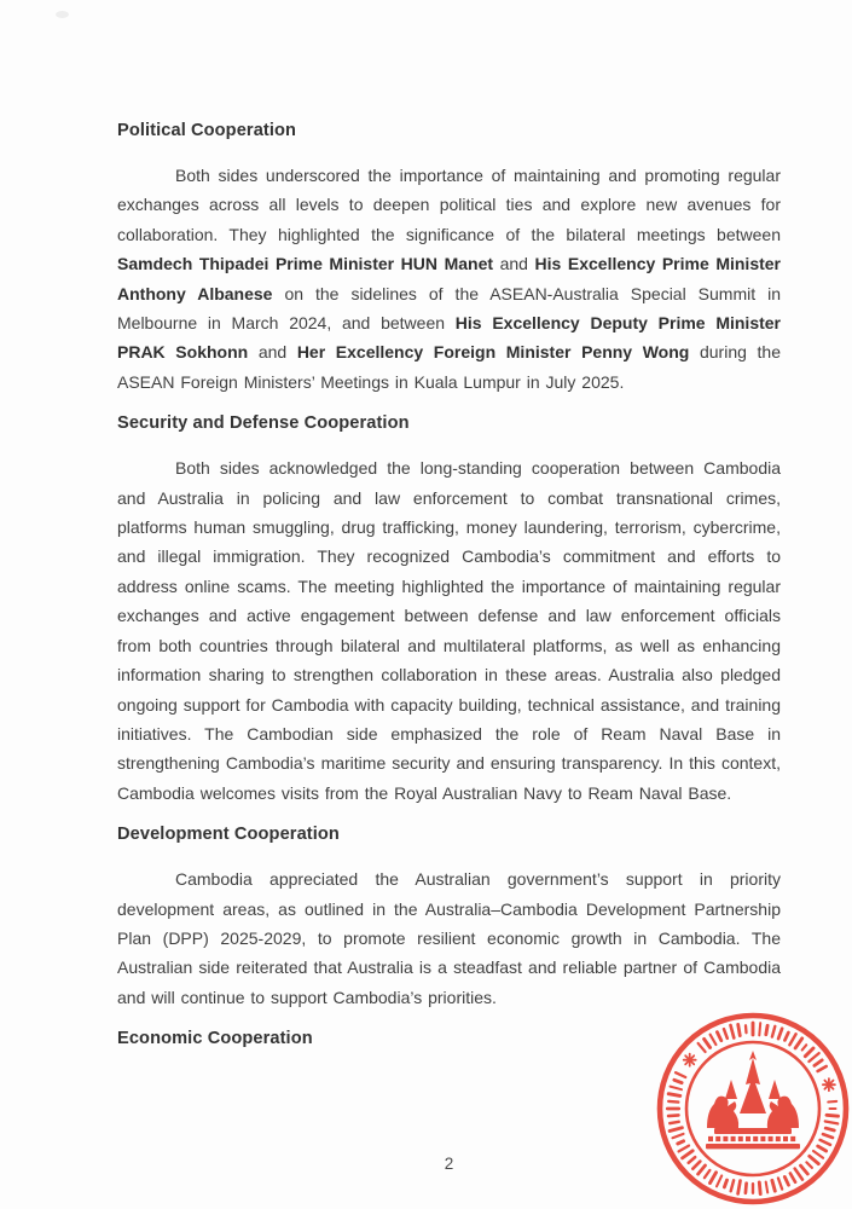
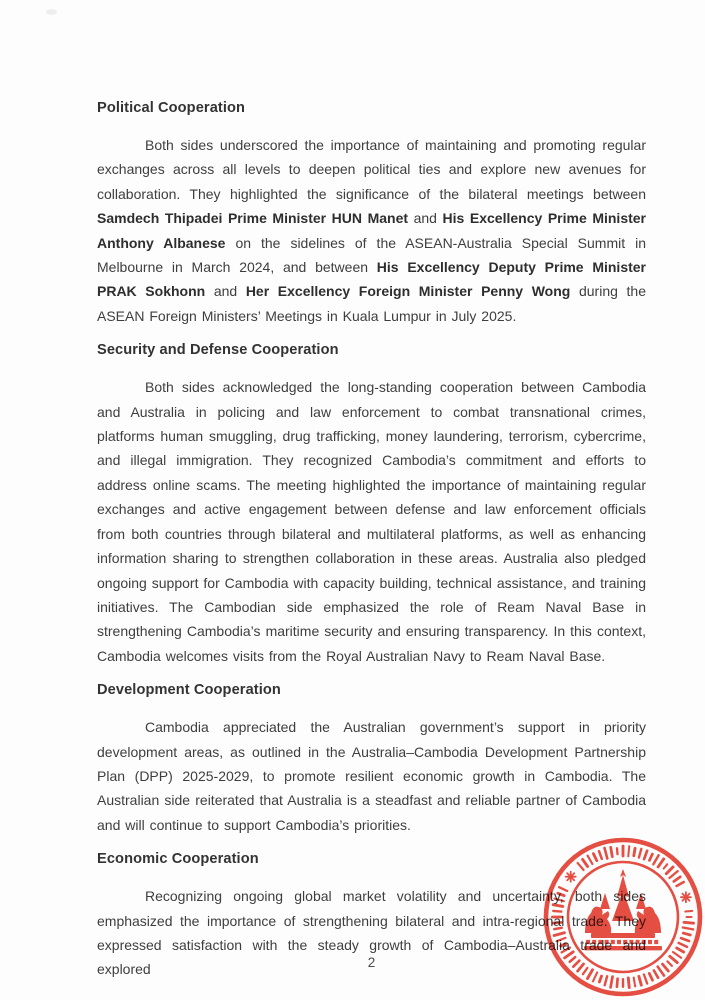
  Political Cooperation
  Both sides underscored the importance of maintaining and promoting regular exchanges across all levels to deepen political ties and explore new avenues for collaboration. They highlighted the significance of the bilateral meetings between Samdech Thipadei Prime Minister HUN Manet and His Excellency Prime Minister Anthony Albanese on the sidelines of the ASEAN-Australia Special Summit in Melbourne in March 2024, and between His Excellency Deputy Prime Minister PRAK Sokhonn and Her Excellency Foreign Minister Penny Wong during the ASEAN Foreign Ministers’ Meetings in Kuala Lumpur in July 2025.
  Security and Defense Cooperation
  Both sides acknowledged the long-standing cooperation between Cambodia and Australia in policing and law enforcement to combat transnational crimes, platforms human smuggling, drug trafficking, money laundering, terrorism, cybercrime, and illegal immigration. They recognized Cambodia’s commitment and efforts to address online scams. The meeting highlighted the importance of maintaining regular exchanges and active engagement between defense and law enforcement officials from both countries through bilateral and multilateral platforms, as well as enhancing information sharing to strengthen collaboration in these areas. Australia also pledged ongoing support for Cambodia with capacity building, technical assistance, and training initiatives. The Cambodian side emphasized the role of Ream Naval Base in strengthening Cambodia’s maritime security and ensuring transparency. In this context, Cambodia welcomes visits from the Royal Australian Navy to Ream Naval Base.
  Development Cooperation
  Cambodia appreciated the Australian government’s support in priority development areas, as outlined in the Australia–Cambodia Development Partnership Plan (DPP) 2025-2029, to promote resilient economic growth in Cambodia. The Australian side reiterated that Australia is a steadfast and reliable partner of Cambodia and will continue to support Cambodia’s priorities.
  Economic Cooperation
+ Recognizing ongoing global market volatility and uncertainty, both sides emphasized the importance of strengthening bilateral and intra-regional trade. They expressed satisfaction with the steady growth of Cambodia–Australia trade and explored
  2
